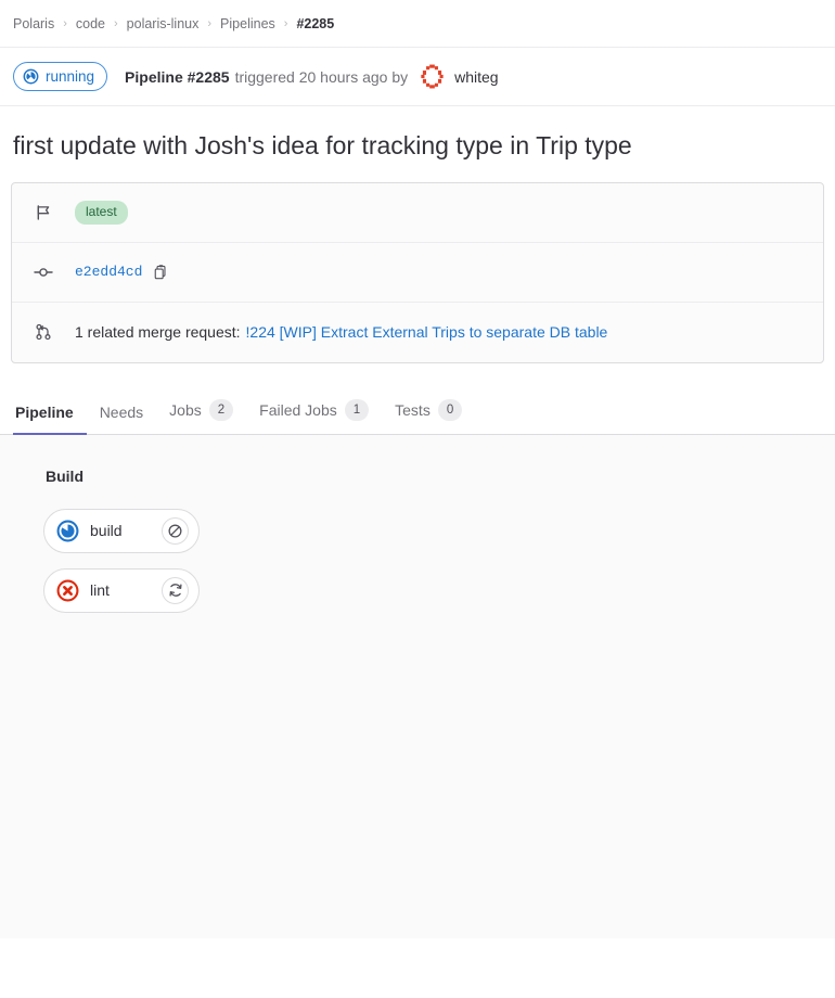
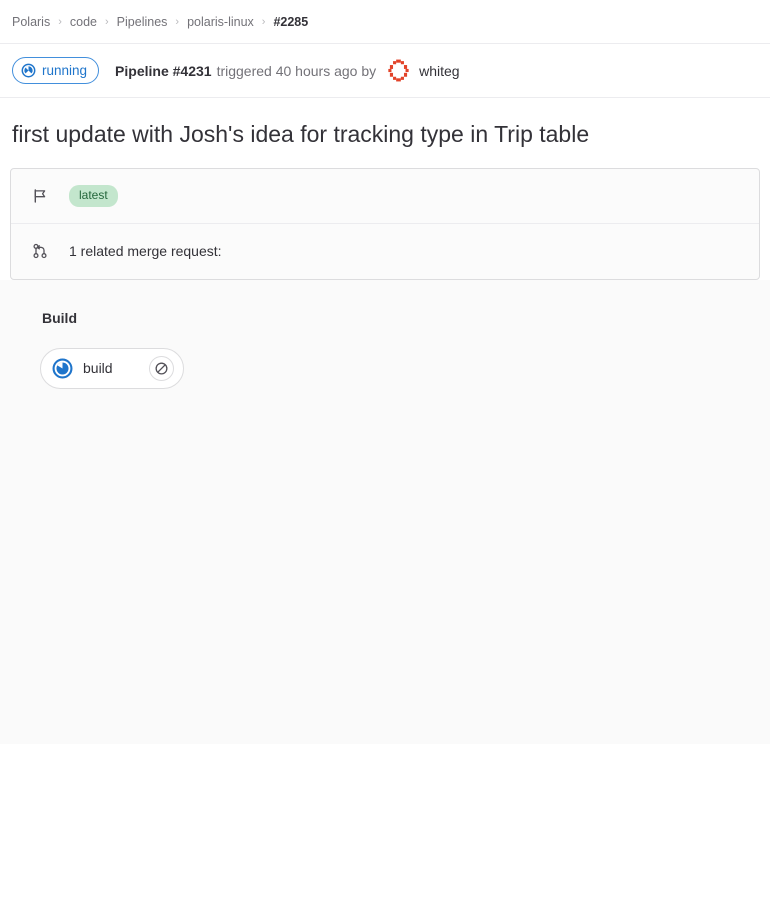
  Polaris
  ›
  code
  ›
- polaris-linux
+ Pipelines
  ›
- Pipelines
+ polaris-linux
  ›
  #2285
  running
- Pipeline #2285
+ Pipeline #4231
- triggered 20 hours ago by
+ triggered 40 hours ago by
  whiteg
- first update with Josh's idea for tracking type in Trip type
+ first update with Josh's idea for tracking type in Trip table
  latest
- e2edd4cd
  1 related merge request:
- !224 [WIP] Extract External Trips to separate DB table
- Pipeline
- Needs
- Jobs
- 2
- Failed Jobs
- 1
- Tests
- 0
  Build
  build
- lint
